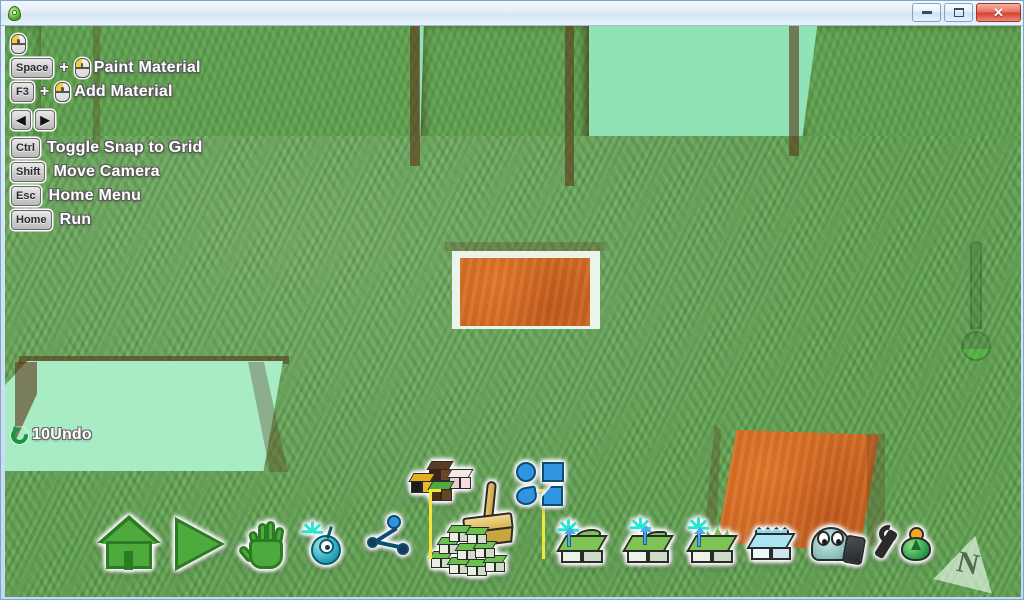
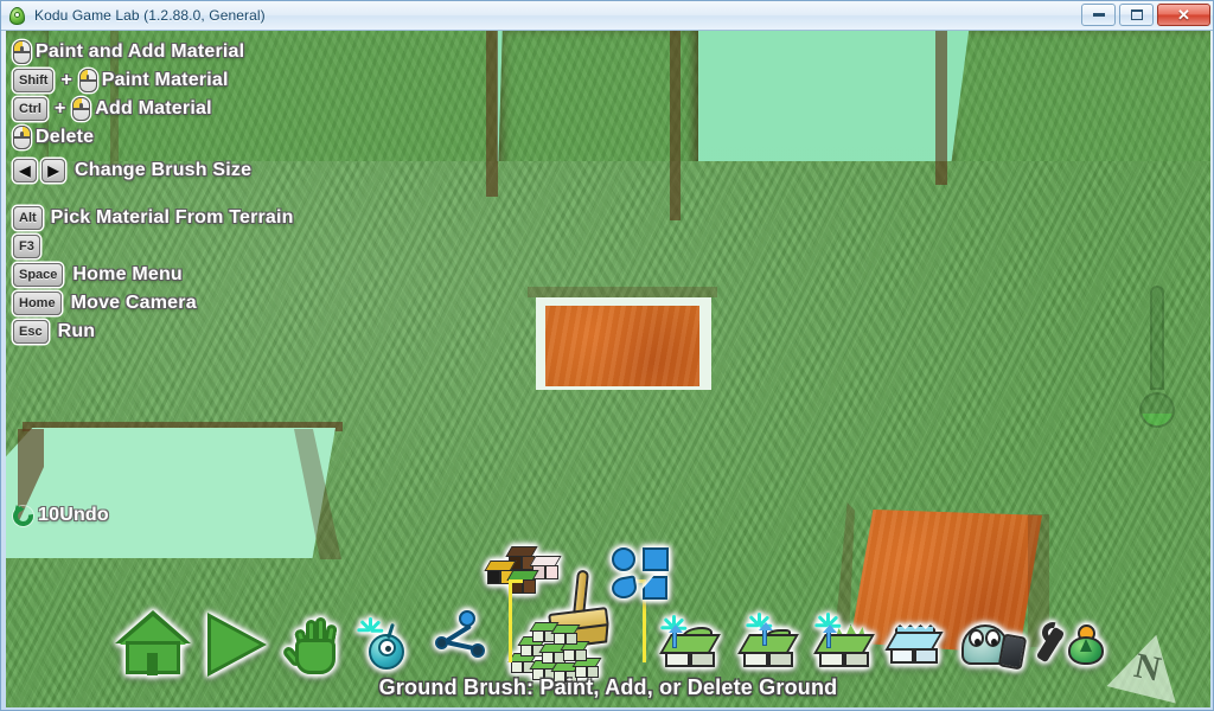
+ Kodu Game Lab (1.2.88.0, General)
  ✕
+ Paint and Add Material
- Space
+ Shift
  +
  Paint Material
- F3
+ Ctrl
  +
  Add Material
+ Delete
  ◀
  ▶
+ Change Brush Size
+ Alt
+ Pick Material From Terrain
- Ctrl
+ F3
- Toggle Snap to Grid
- Shift
+ Space
- Move Camera
+ Home Menu
- Esc
+ Home
- Home Menu
+ Move Camera
- Home
+ Esc
  Run
  10Undo
+ Ground Brush: Paint, Add, or Delete Ground
